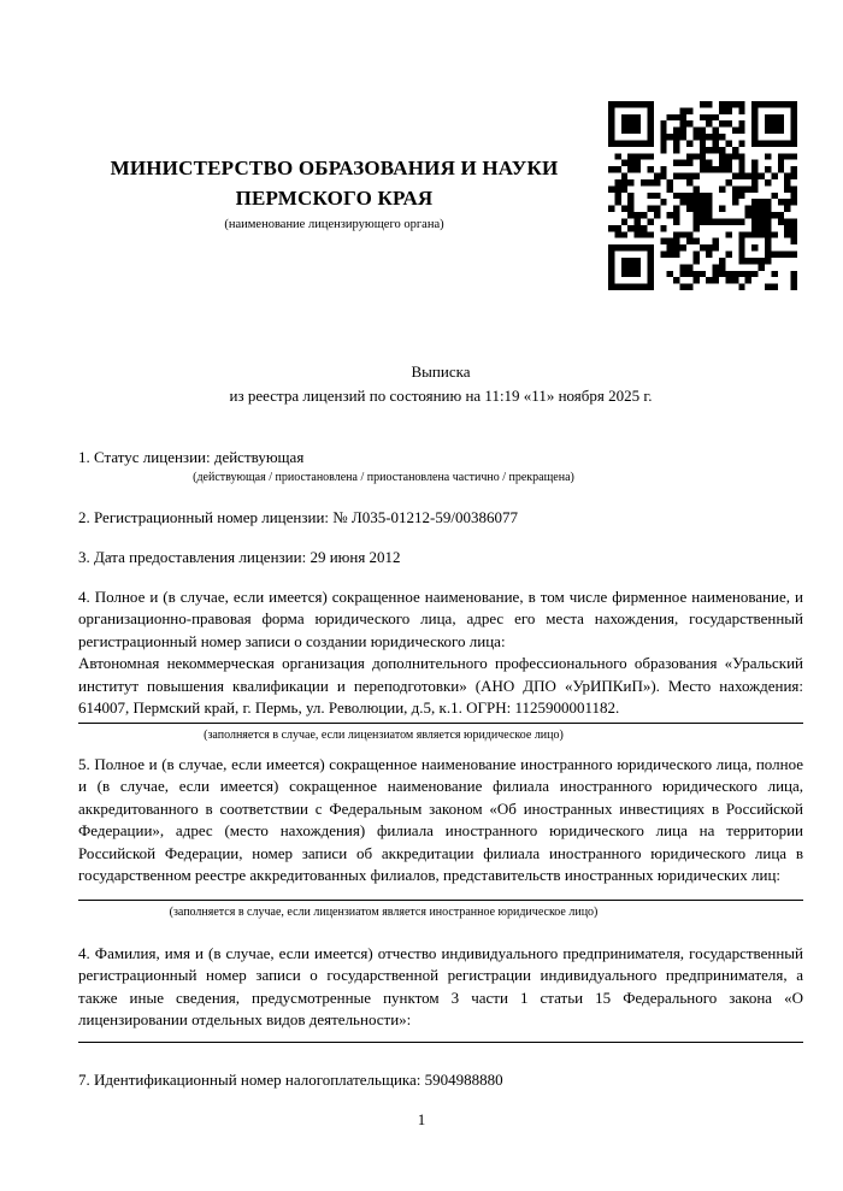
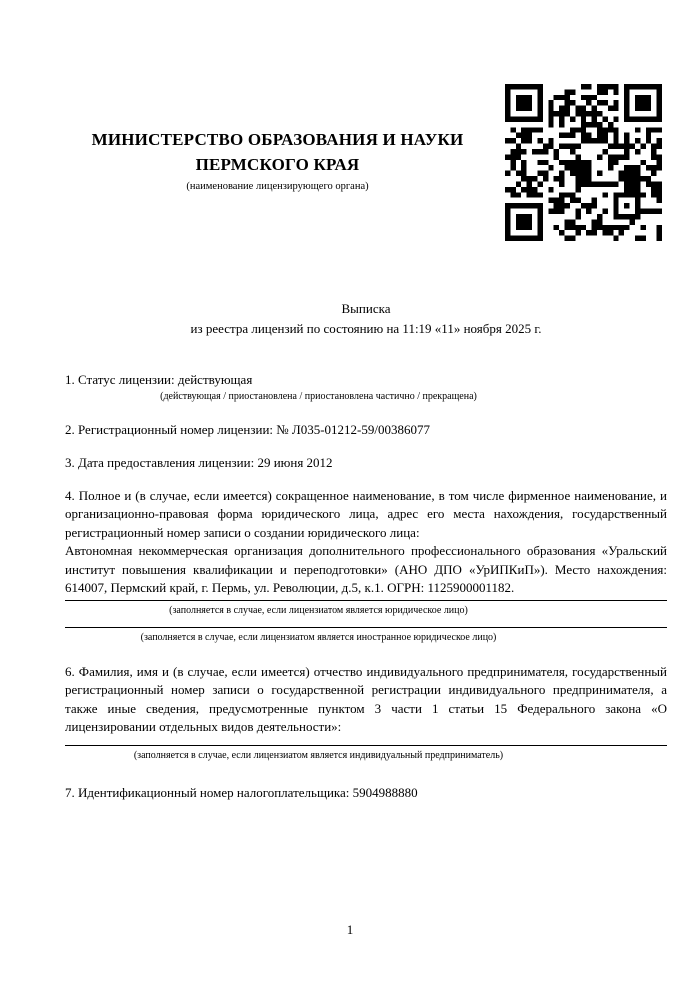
  МИНИСТЕРСТВО ОБРАЗОВАНИЯ И НАУКИ
  ПЕРМСКОГО КРАЯ
  (наименование лицензирующего органа)
  Выписка
  из реестра лицензий по состоянию на 11:19 «11» ноября 2025 г.
  1. Статус лицензии: действующая
  (действующая / приостановлена / приостановлена частично / прекращена)
  2. Регистрационный номер лицензии: № Л035-01212-59/00386077
  3. Дата предоставления лицензии: 29 июня 2012
  4. Полное и (в случае, если имеется) сокращенное наименование, в том числе фирменное наименование, и организационно-правовая форма юридического лица, адрес его места нахождения, государственный регистрационный номер записи о создании юридического лица:
  Автономная некоммерческая организация дополнительного профессионального образования «Уральский институт повышения квалификации и переподготовки» (АНО ДПО «УрИПКиП»). Место нахождения: 614007, Пермский край, г. Пермь, ул. Революции, д.5, к.1. ОГРН: 1125900001182.
  (заполняется в случае, если лицензиатом является юридическое лицо)
- 5. Полное и (в случае, если имеется) сокращенное наименование иностранного юридического лица, полное и (в случае, если имеется) сокращенное наименование филиала иностранного юридического лица, аккредитованного в соответствии с Федеральным законом «Об иностранных инвестициях в Российской Федерации», адрес (место нахождения) филиала иностранного юридического лица на территории Российской Федерации, номер записи об аккредитации филиала иностранного юридического лица в государственном реестре аккредитованных филиалов, представительств иностранных юридических лиц:
  (заполняется в случае, если лицензиатом является иностранное юридическое лицо)
- 4. Фамилия, имя и (в случае, если имеется) отчество индивидуального предпринимателя, государственный регистрационный номер записи о государственной регистрации индивидуального предпринимателя, а также иные сведения, предусмотренные пунктом 3 части 1 статьи 15 Федерального закона «О лицензировании отдельных видов деятельности»:
+ 6. Фамилия, имя и (в случае, если имеется) отчество индивидуального предпринимателя, государственный регистрационный номер записи о государственной регистрации индивидуального предпринимателя, а также иные сведения, предусмотренные пунктом 3 части 1 статьи 15 Федерального закона «О лицензировании отдельных видов деятельности»:
+ (заполняется в случае, если лицензиатом является индивидуальный предприниматель)
  7. Идентификационный номер налогоплательщика: 5904988880
  1
